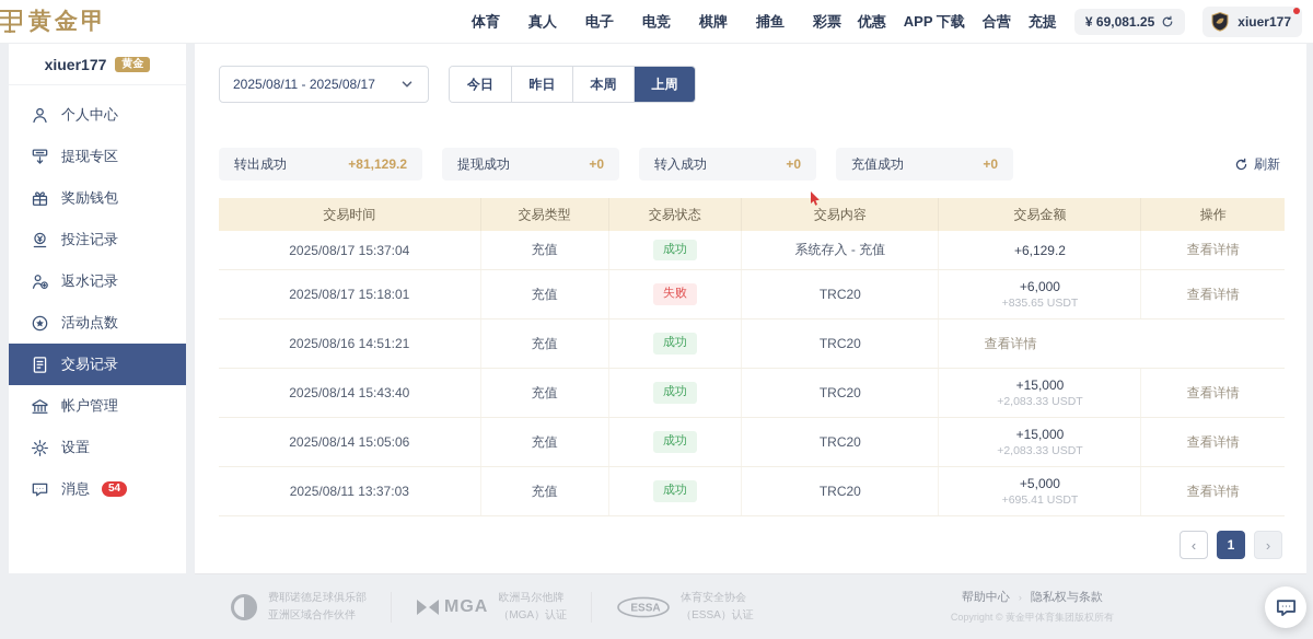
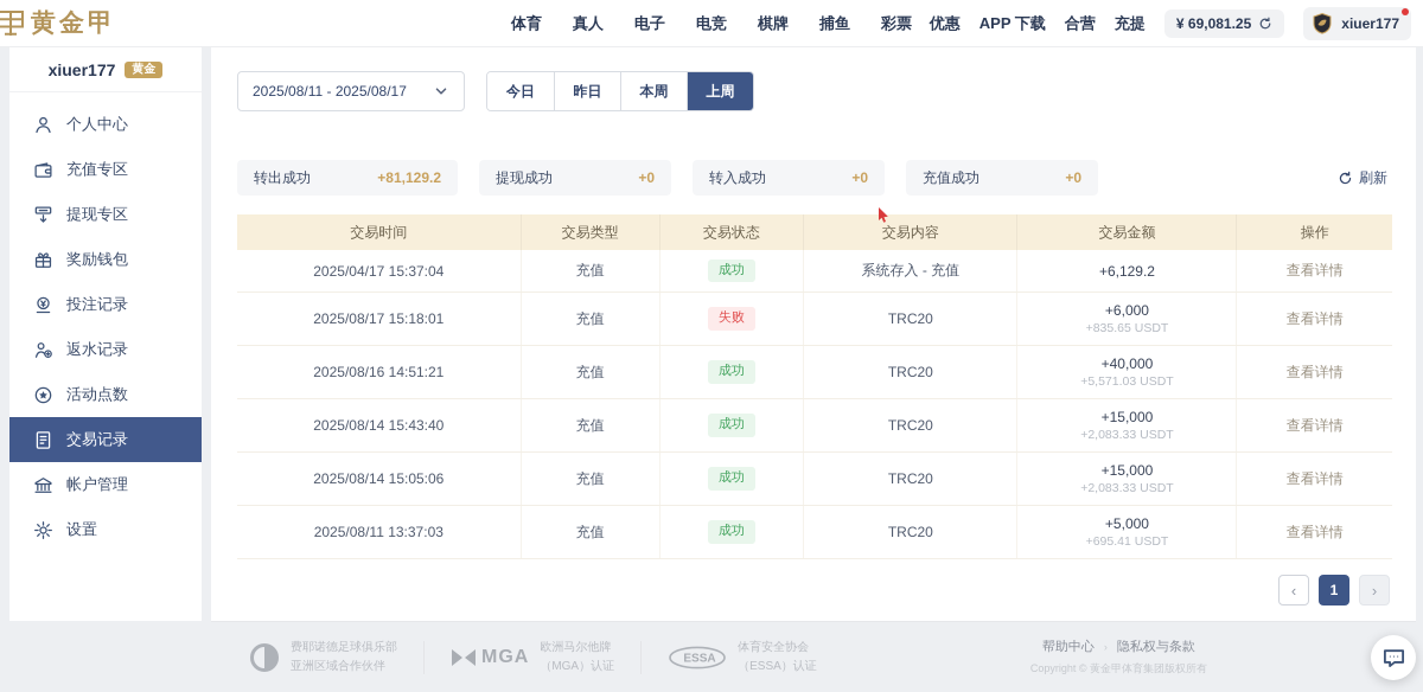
  黄金甲
  体育
  真人
  电子
  电竞
  棋牌
  捕鱼
  彩票
  优惠
  APP 下载
  合营
  充提
  ¥ 69,081.25
  xiuer177
  xiuer177
  黄金
  个人中心
+ 充值专区
  提现专区
  奖励钱包
  投注记录
  返水记录
  活动点数
  交易记录
  帐户管理
  设置
- 消息
- 54
  2025/08/11 - 2025/08/17
  今日
  昨日
  本周
  上周
  转出成功
  +81,129.2
  提现成功
  +0
  转入成功
  +0
  充值成功
  +0
  刷新
  交易时间
  交易类型
  交易状态
  交易内容
  交易金额
  操作
- 2025/08/17 15:37:04
+ 2025/04/17 15:37:04
  充值
  成功
  系统存入 - 充值
  +6,129.2
  查看详情
  2025/08/17 15:18:01
  充值
  失败
  TRC20
  +6,000
  +835.65 USDT
  查看详情
  2025/08/16 14:51:21
  充值
  成功
  TRC20
+ +40,000
+ +5,571.03 USDT
  查看详情
  2025/08/14 15:43:40
  充值
  成功
  TRC20
  +15,000
  +2,083.33 USDT
  查看详情
  2025/08/14 15:05:06
  充值
  成功
  TRC20
  +15,000
  +2,083.33 USDT
  查看详情
  2025/08/11 13:37:03
  充值
  成功
  TRC20
  +5,000
  +695.41 USDT
  查看详情
  ‹
  1
  ›
  费耶诺德足球俱乐部
  亚洲区域合作伙伴
  MGA
  欧洲马尔他牌
  （MGA）认证
  ESSA
  体育安全协会
  （ESSA）认证
  帮助中心
  ›
  隐私权与条款
  Copyright © 黄金甲体育集团版权所有
